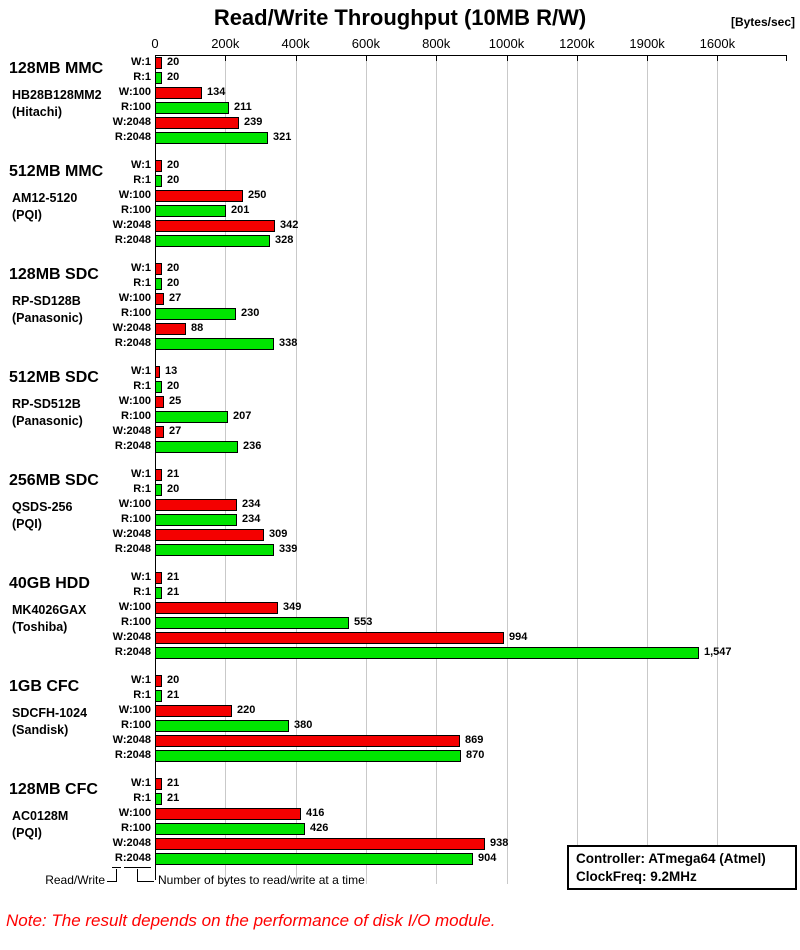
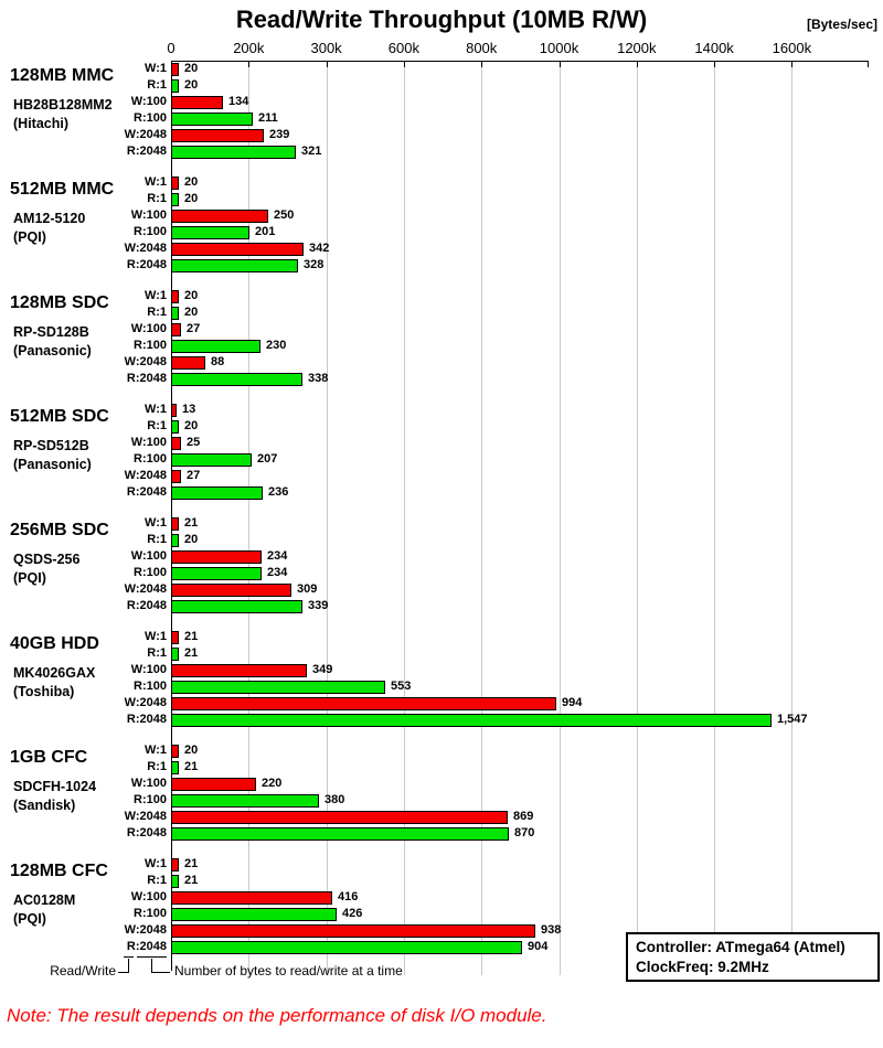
  Read/Write Throughput (10MB R/W)
  [Bytes/sec]
  0
  200k
- 400k
+ 300k
  600k
  800k
  1000k
  1200k
- 1900k
+ 1400k
  1600k
  128MB MMC
  HB28B128MM2
  (Hitachi)
  W:1
  20
  R:1
  20
  W:100
  134
  R:100
  211
  W:2048
  239
  R:2048
  321
  512MB MMC
  AM12-5120
  (PQI)
  W:1
  20
  R:1
  20
  W:100
  250
  R:100
  201
  W:2048
  342
  R:2048
  328
  128MB SDC
  RP-SD128B
  (Panasonic)
  W:1
  20
  R:1
  20
  W:100
  27
  R:100
  230
  W:2048
  88
  R:2048
  338
  512MB SDC
  RP-SD512B
  (Panasonic)
  W:1
  13
  R:1
  20
  W:100
  25
  R:100
  207
  W:2048
  27
  R:2048
  236
  256MB SDC
  QSDS-256
  (PQI)
  W:1
  21
  R:1
  20
  W:100
  234
  R:100
  234
  W:2048
  309
  R:2048
  339
  40GB HDD
  MK4026GAX
  (Toshiba)
  W:1
  21
  R:1
  21
  W:100
  349
  R:100
  553
  W:2048
  994
  R:2048
  1,547
  1GB CFC
  SDCFH-1024
  (Sandisk)
  W:1
  20
  R:1
  21
  W:100
  220
  R:100
  380
  W:2048
  869
  R:2048
  870
  128MB CFC
  AC0128M
  (PQI)
  W:1
  21
  R:1
  21
  W:100
  416
  R:100
  426
  W:2048
  938
  R:2048
  904
  Read/Write
  Number of bytes to read/write at a time
  Controller: ATmega64 (Atmel)
  ClockFreq: 9.2MHz
  Note: The result depends on the performance of disk I/O module.
